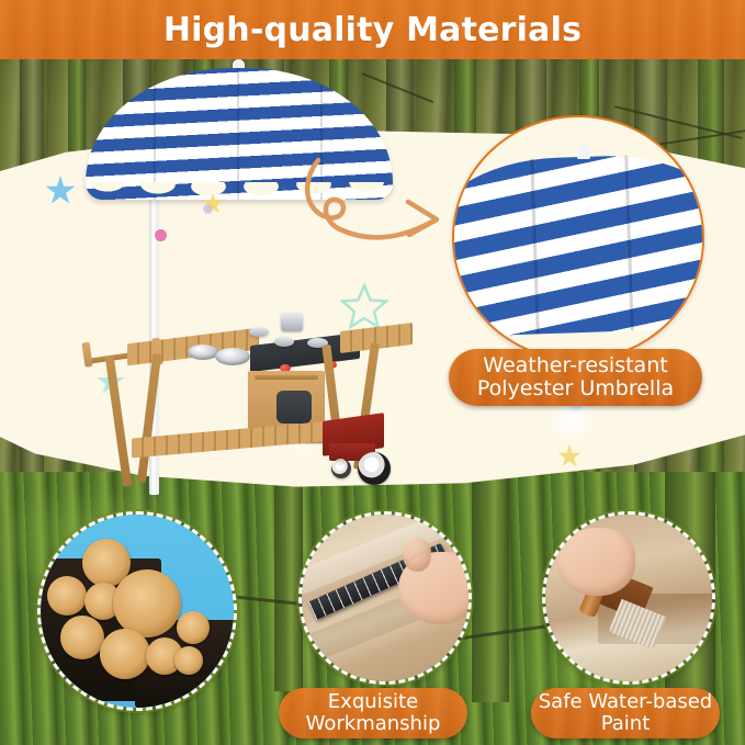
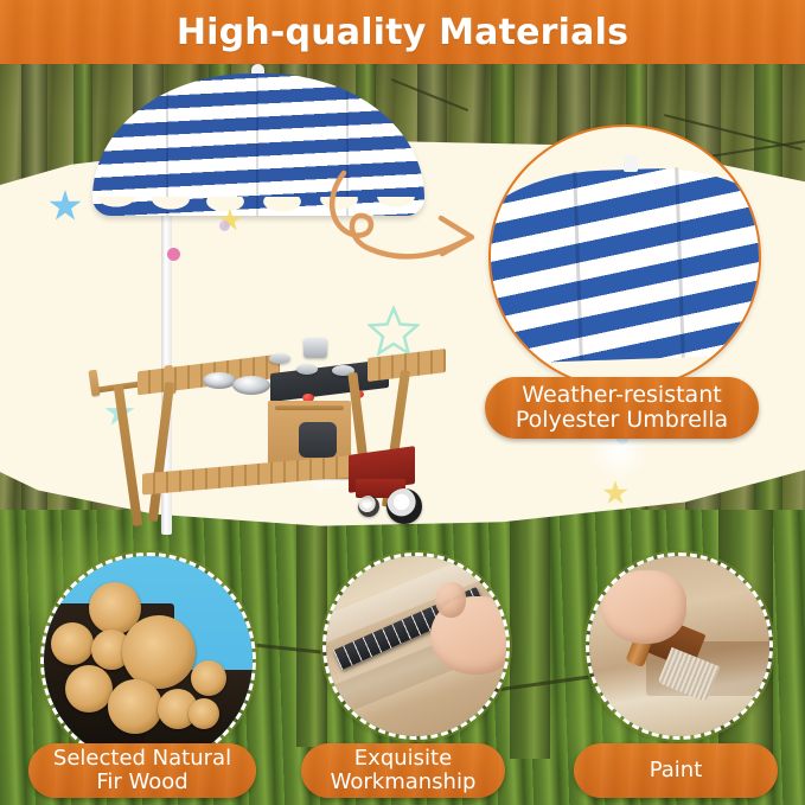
  High-quality Materials
  Weather-resistant
  Polyester Umbrella
+ Selected Natural
+ Fir Wood
  Exquisite
  Workmanship
- Safe Water-based
  Paint
